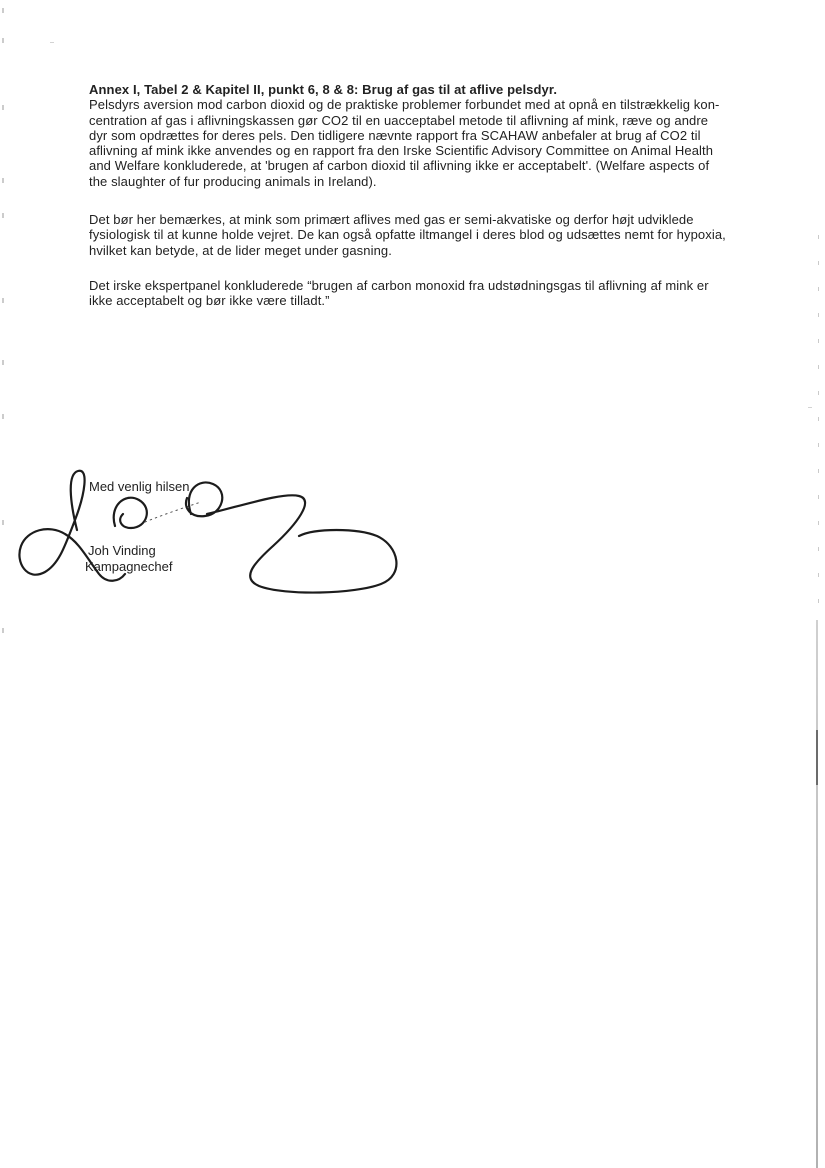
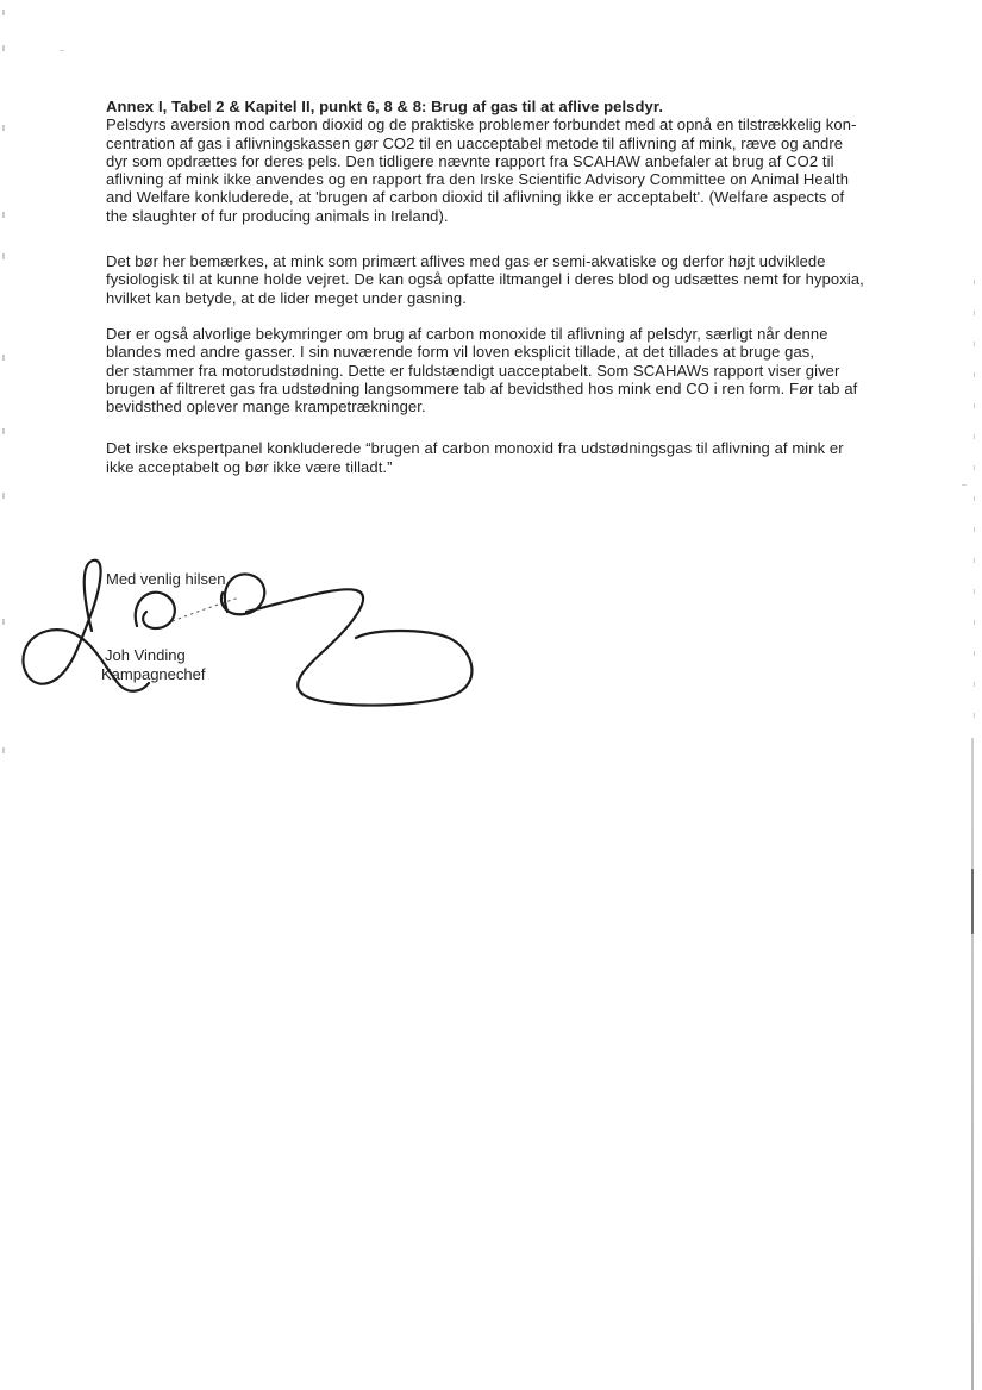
  Annex I, Tabel 2 & Kapitel II, punkt 6, 8 & 8: Brug af gas til at aflive pelsdyr.
  Pelsdyrs aversion mod carbon dioxid og de praktiske problemer forbundet med at opnå en tilstrækkelig kon-
  centration af gas i aflivningskassen gør CO2 til en uacceptabel metode til aflivning af mink, ræve og andre
  dyr som opdrættes for deres pels. Den tidligere nævnte rapport fra SCAHAW anbefaler at brug af CO2 til
  aflivning af mink ikke anvendes og en rapport fra den Irske Scientific Advisory Committee on Animal Health
  and Welfare konkluderede, at 'brugen af carbon dioxid til aflivning ikke er acceptabelt'. (Welfare aspects of
  the slaughter of fur producing animals in Ireland).
  Det bør her bemærkes, at mink som primært aflives med gas er semi-akvatiske og derfor højt udviklede
  fysiologisk til at kunne holde vejret. De kan også opfatte iltmangel i deres blod og udsættes nemt for hypoxia,
  hvilket kan betyde, at de lider meget under gasning.
+ Der er også alvorlige bekymringer om brug af carbon monoxide til aflivning af pelsdyr, særligt når denne
+ blandes med andre gasser. I sin nuværende form vil loven eksplicit tillade, at det tillades at bruge gas,
+ der stammer fra motorudstødning. Dette er fuldstændigt uacceptabelt. Som SCAHAWs rapport viser giver
+ brugen af filtreret gas fra udstødning langsommere tab af bevidsthed hos mink end CO i ren form. Før tab af
+ bevidsthed oplever mange krampetrækninger.
  Det irske ekspertpanel konkluderede “brugen af carbon monoxid fra udstødningsgas til aflivning af mink er
  ikke acceptabelt og bør ikke være tilladt.”
  Med venlig hilsen
  Joh Vinding
  Kampagnechef
